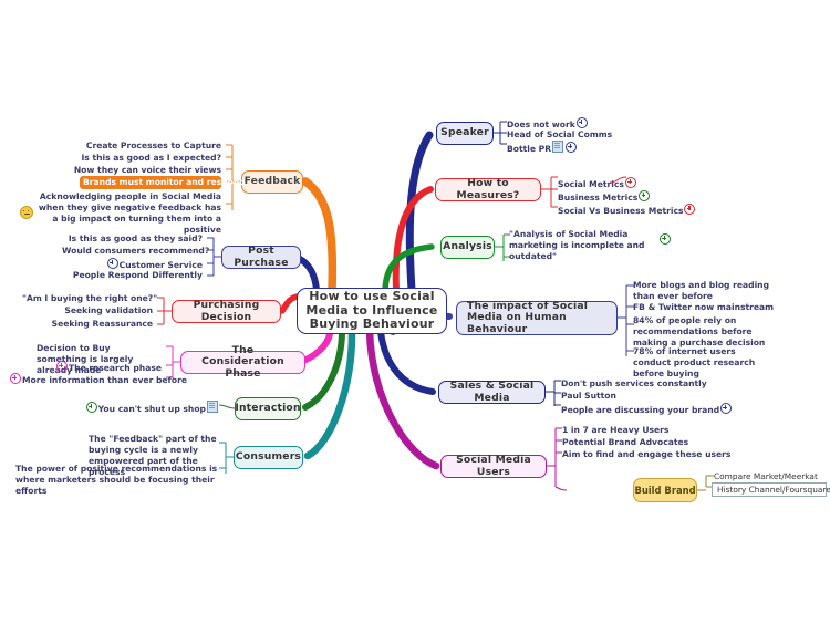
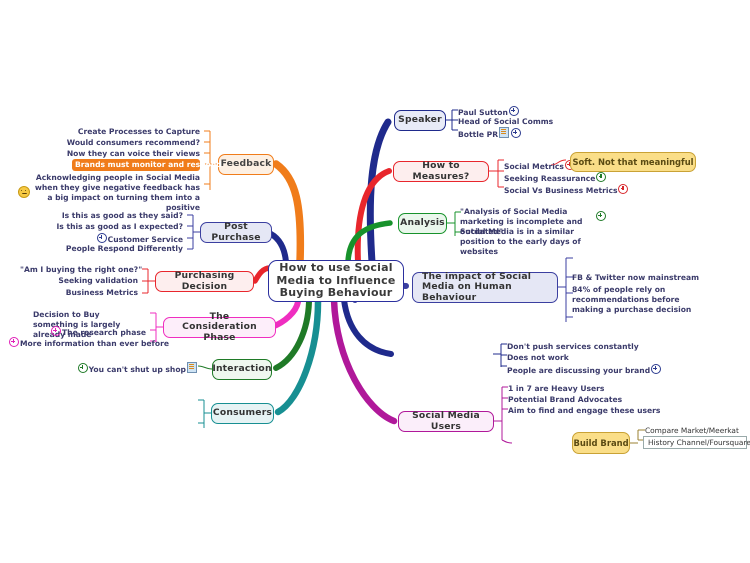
  How to use Social Media to Influence Buying Behaviour
  Speaker
- Does not work
+ Paul Sutton
  Head of Social Comms
  Bottle PR
  How to Measures?
  Social Metrics
- Business Metrics
+ Seeking Reassurance
  Social Vs Business Metrics
+ Soft. Not that meaningful
  Analysis
  "Analysis of Social Media marketing is incomplete and outdated"
+ Social Media is in a similar position to the early days of websites
  The impact of Social Media on Human Behaviour
- More blogs and blog reading than ever before
  FB & Twitter now mainstream
  84% of people rely on recommendations before making a purchase decision
- 78% of internet users conduct product research before buying
- Sales & Social Media
  Don't push services constantly
- Paul Sutton
+ Does not work
  People are discussing your brand
  Social Media Users
  1 in 7 are Heavy Users
  Potential Brand Advocates
  Aim to find and engage these users
  Build Brand
  Compare Market/Meerkat
  History Channel/Foursquare
  Feedback
  Create Processes to Capture
- Is this as good as I expected?
+ Would consumers recommend?
  Now they can voice their views
  Brands must monitor and respond
  Acknowledging people in Social Media when they give negative feedback has a big impact on turning them into a positive
  Post Purchase
  Is this as good as they said?
- Would consumers recommend?
+ Is this as good as I expected?
  Customer Service
  People Respond Differently
  Purchasing Decision
  "Am I buying the right one?"
  Seeking validation
- Seeking Reassurance
+ Business Metrics
  The Consideration Phase
  Decision to Buy something is largely alrey made
  The research phase
  More information than ever before
  Interaction
  You can't shut up shop
  Consumers
- The "Feedback" part of the buying cycle is a newly empowered part of the process
- The power of positive recommendations is where marketers should be focusing their efforts
